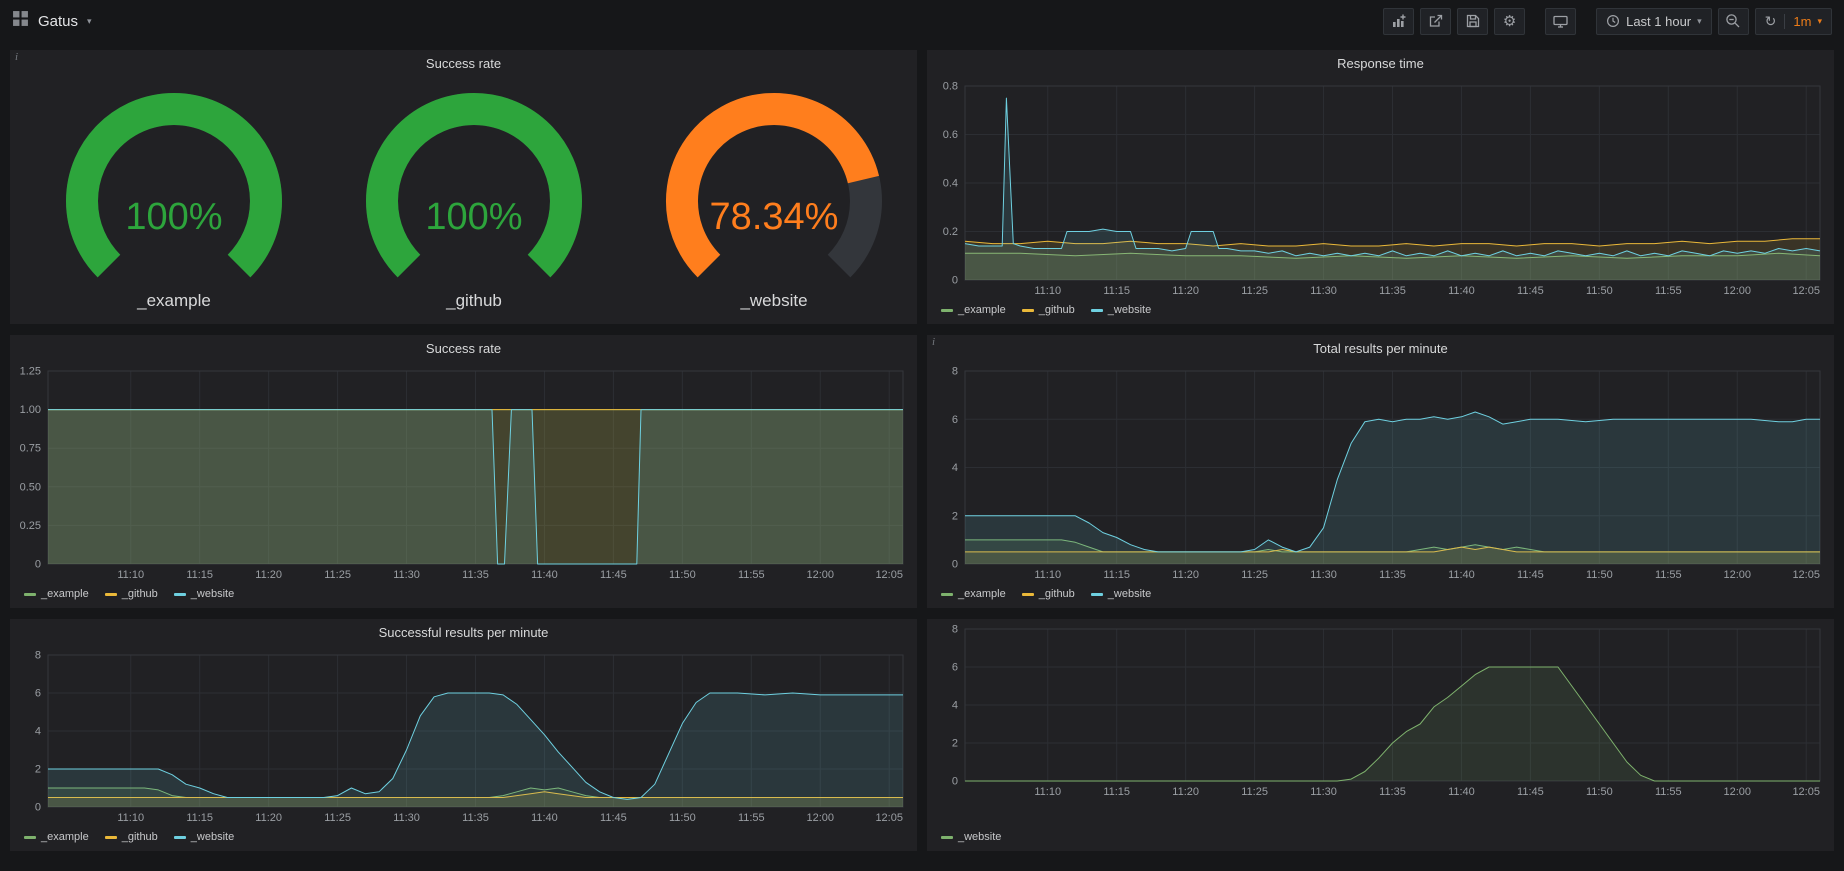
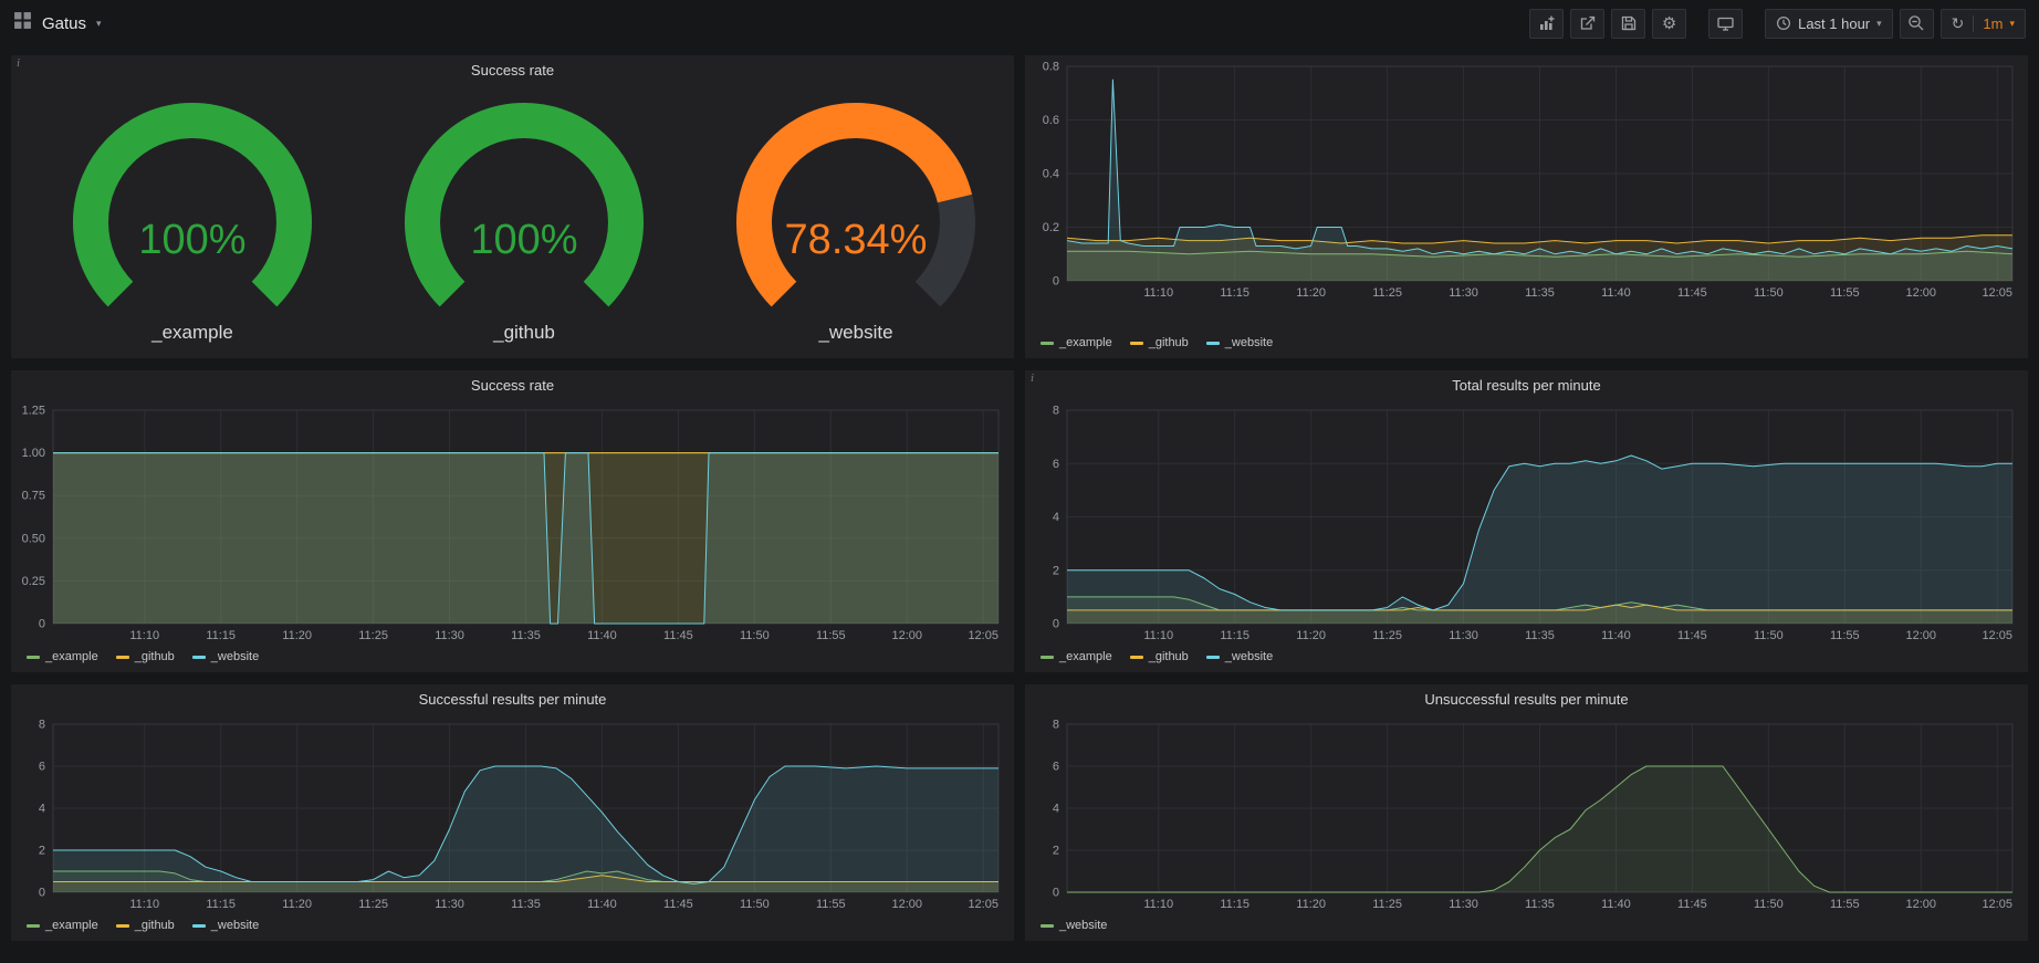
  Gatus
  ▾
  ⚙
  Last 1 hour
  ▾
  ↻
  1m
  ▾
  i
  Success rate
  100%
  _example
  100%
  _github
  78.34%
  _website
- Response time
  11:10
  11:15
  11:20
  11:25
  11:30
  11:35
  11:40
  11:45
  11:50
  11:55
  12:00
  12:05
  0
  0.2
  0.4
  0.6
  0.8
  _example
  _github
  _website
  Success rate
  11:10
  11:15
  11:20
  11:25
  11:30
  11:35
  11:40
  11:45
  11:50
  11:55
  12:00
  12:05
  0
  0.25
  0.50
  0.75
  1.00
  1.25
  _example
  _github
  _website
  i
  Total results per minute
  11:10
  11:15
  11:20
  11:25
  11:30
  11:35
  11:40
  11:45
  11:50
  11:55
  12:00
  12:05
  0
  2
  4
  6
  8
  _example
  _github
  _website
  Successful results per minute
  11:10
  11:15
  11:20
  11:25
  11:30
  11:35
  11:40
  11:45
  11:50
  11:55
  12:00
  12:05
  0
  2
  4
  6
  8
  _example
  _github
  _website
+ Unsuccessful results per minute
  11:10
  11:15
  11:20
  11:25
  11:30
  11:35
  11:40
  11:45
  11:50
  11:55
  12:00
  12:05
  0
  2
  4
  6
  8
  _website
